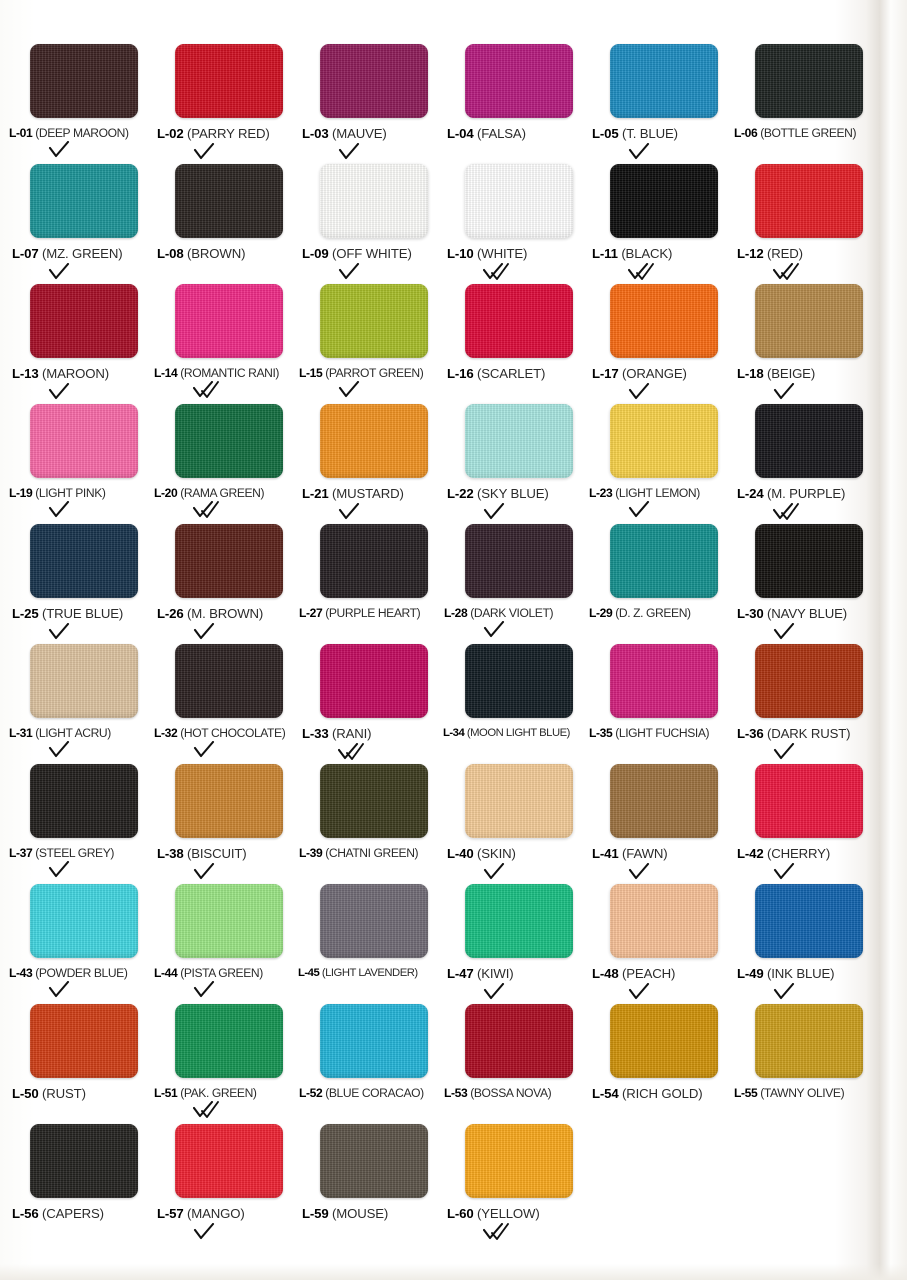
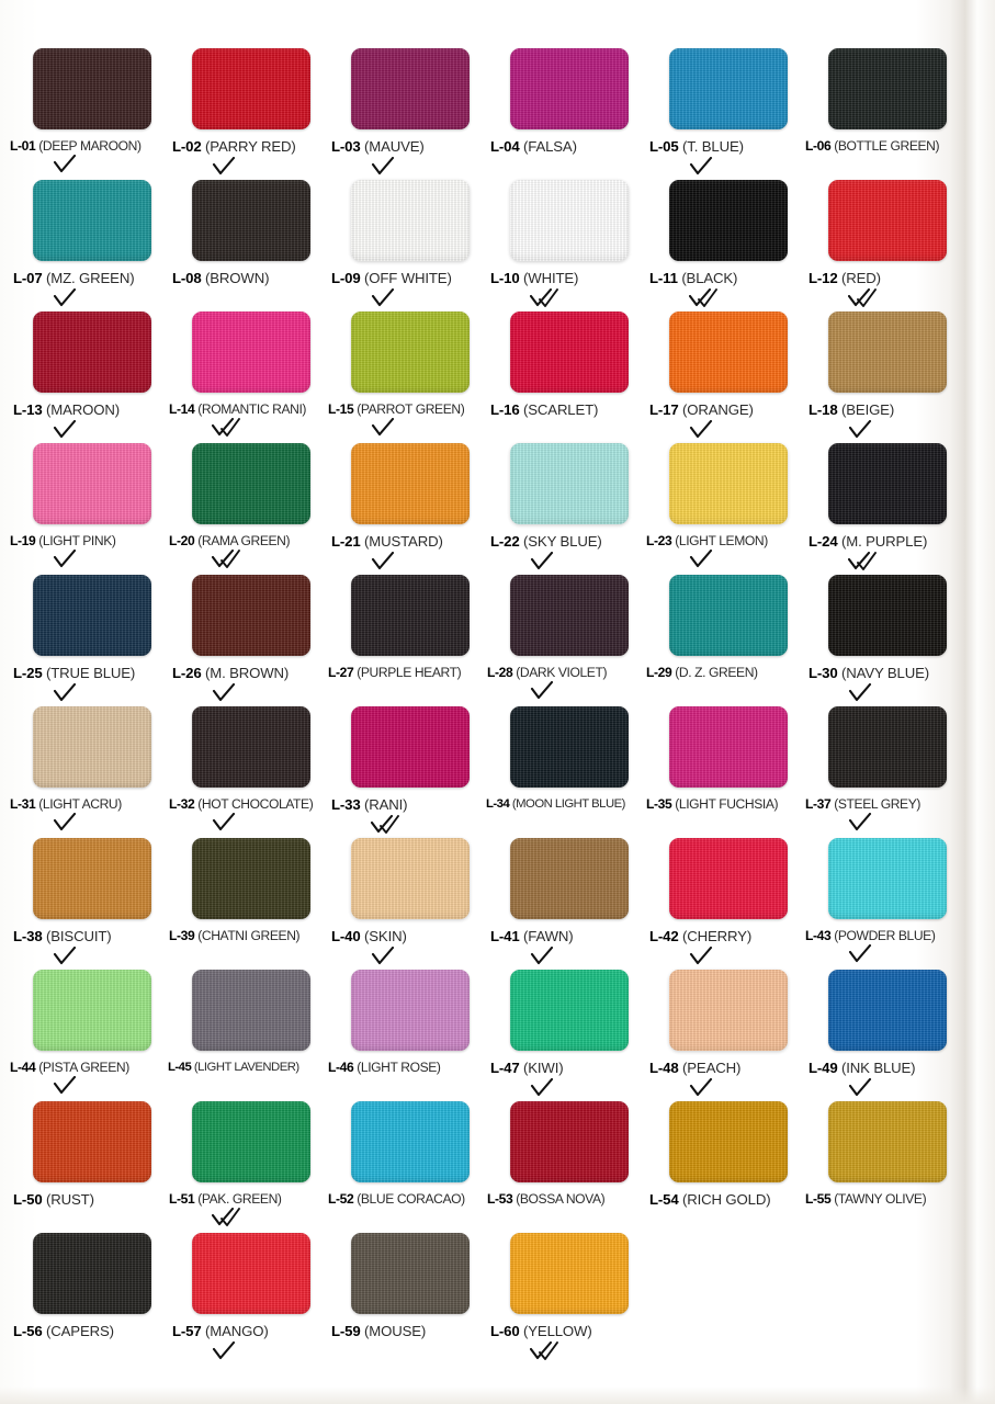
  L-01 (DEEP MAROON)
  L-02 (PARRY RED)
  L-03 (MAUVE)
  L-04 (FALSA)
  L-05 (T. BLUE)
  L-06 (BOTTLE GREEN)
  L-07 (MZ. GREEN)
  L-08 (BROWN)
  L-09 (OFF WHITE)
  L-10 (WHITE)
  L-11 (BLACK)
  L-12 (RED)
  L-13 (MAROON)
  L-14 (ROMANTIC RANI)
  L-15 (PARROT GREEN)
  L-16 (SCARLET)
  L-17 (ORANGE)
  L-18 (BEIGE)
  L-19 (LIGHT PINK)
  L-20 (RAMA GREEN)
  L-21 (MUSTARD)
  L-22 (SKY BLUE)
  L-23 (LIGHT LEMON)
  L-24 (M. PURPLE)
  L-25 (TRUE BLUE)
  L-26 (M. BROWN)
  L-27 (PURPLE HEART)
  L-28 (DARK VIOLET)
  L-29 (D. Z. GREEN)
  L-30 (NAVY BLUE)
  L-31 (LIGHT ACRU)
  L-32 (HOT CHOCOLATE)
  L-33 (RANI)
  L-34 (MOON LIGHT BLUE)
  L-35 (LIGHT FUCHSIA)
- L-36 (DARK RUST)
  L-37 (STEEL GREY)
  L-38 (BISCUIT)
  L-39 (CHATNI GREEN)
  L-40 (SKIN)
  L-41 (FAWN)
  L-42 (CHERRY)
  L-43 (POWDER BLUE)
  L-44 (PISTA GREEN)
  L-45 (LIGHT LAVENDER)
+ L-46 (LIGHT ROSE)
  L-47 (KIWI)
  L-48 (PEACH)
  L-49 (INK BLUE)
  L-50 (RUST)
  L-51 (PAK. GREEN)
  L-52 (BLUE CORACAO)
  L-53 (BOSSA NOVA)
  L-54 (RICH GOLD)
  L-55 (TAWNY OLIVE)
  L-56 (CAPERS)
  L-57 (MANGO)
  L-59 (MOUSE)
  L-60 (YELLOW)
